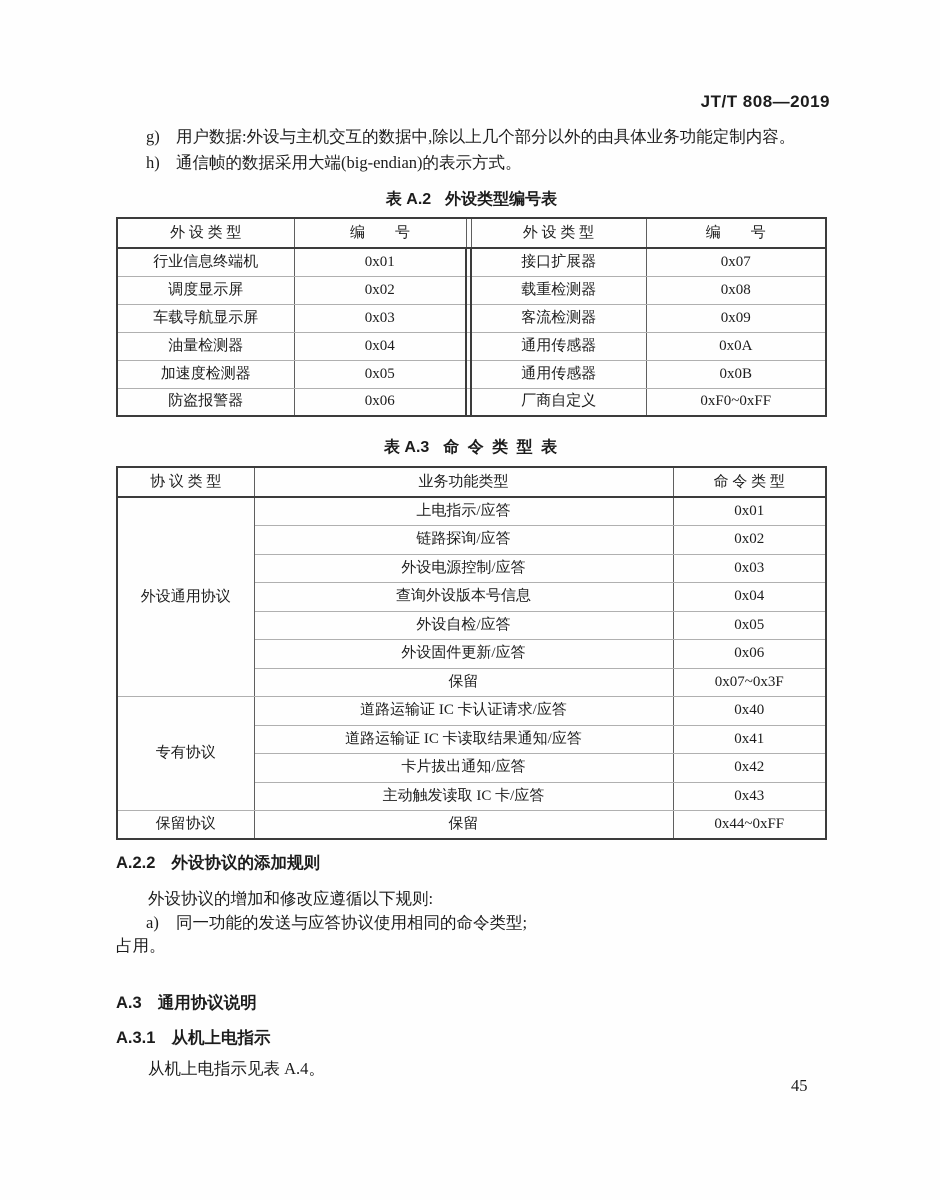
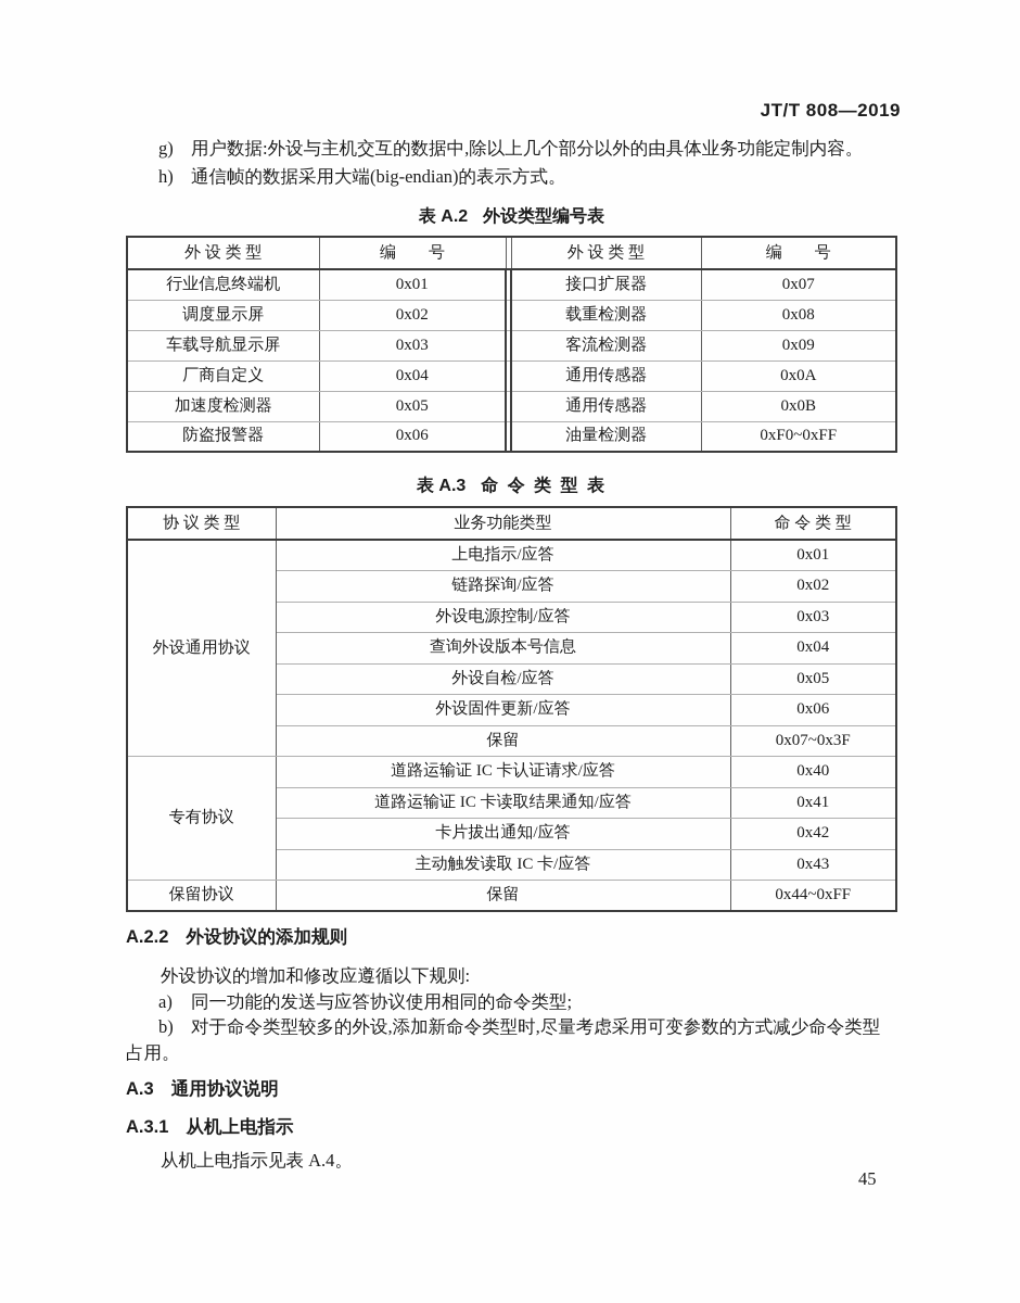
  JT/T 808—2019
  g) 用户数据:外设与主机交互的数据中,除以上几个部分以外的由具体业务功能定制内容。
  h) 通信帧的数据采用大端(big-endian)的表示方式。
  表 A.2 外设类型编号表
  外 设 类 型	编 号		外 设 类 型	编 号
  行业信息终端机	0x01		接口扩展器	0x07
  调度显示屏	0x02		载重检测器	0x08
  车载导航显示屏	0x03		客流检测器	0x09
- 油量检测器	0x04		通用传感器	0x0A
+ 厂商自定义	0x04		通用传感器	0x0A
  加速度检测器	0x05		通用传感器	0x0B
- 防盗报警器	0x06		厂商自定义	0xF0~0xFF
+ 防盗报警器	0x06		油量检测器	0xF0~0xFF
  表 A.3 命 令 类 型 表
  协 议 类 型	业务功能类型	命 令 类 型
  外设通用协议	上电指示/应答	0x01
  链路探询/应答	0x02
  外设电源控制/应答	0x03
  查询外设版本号信息	0x04
  外设自检/应答	0x05
  外设固件更新/应答	0x06
  保留	0x07~0x3F
  专有协议	道路运输证 IC 卡认证请求/应答	0x40
  道路运输证 IC 卡读取结果通知/应答	0x41
  卡片拔出通知/应答	0x42
  主动触发读取 IC 卡/应答	0x43
  保留协议	保留	0x44~0xFF
  A.2.2 外设协议的添加规则
  外设协议的增加和修改应遵循以下规则:
  a) 同一功能的发送与应答协议使用相同的命令类型;
+ b) 对于命令类型较多的外设,添加新命令类型时,尽量考虑采用可变参数的方式减少命令类型
  占用。
  A.3 通用协议说明
  A.3.1 从机上电指示
  从机上电指示见表 A.4。
  45
